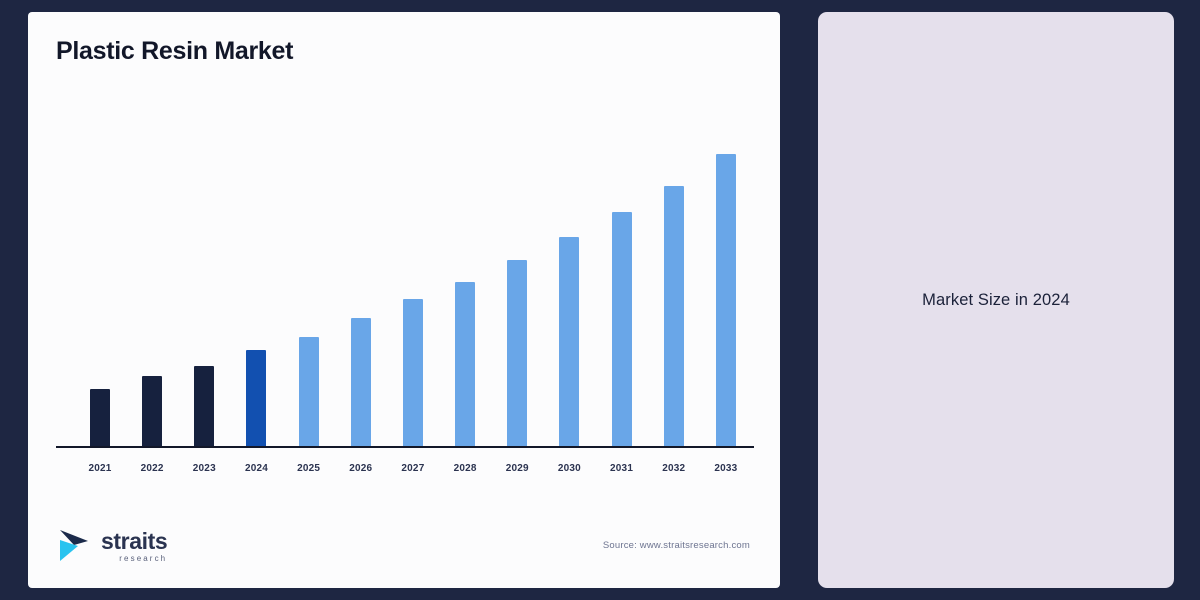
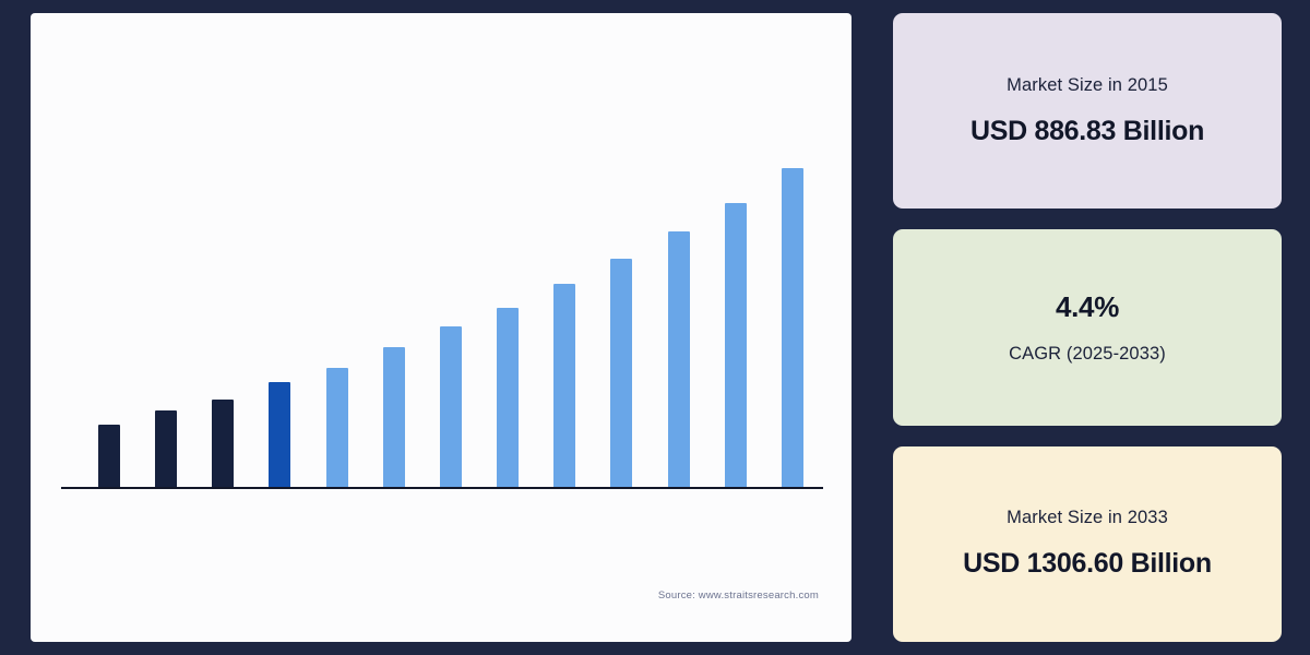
- Plastic Resin Market
- 2021
- 2022
- 2023
- 2024
- 2025
- 2026
- 2027
- 2028
- 2029
- 2030
- 2031
- 2032
- 2033
- straits
- research
  Source: www.straitsresearch.com
- Market Size in 2024
+ Market Size in 2015
+ USD 886.83 Billion
+ 4.4%
+ CAGR (2025-2033)
+ Market Size in 2033
+ USD 1306.60 Billion
